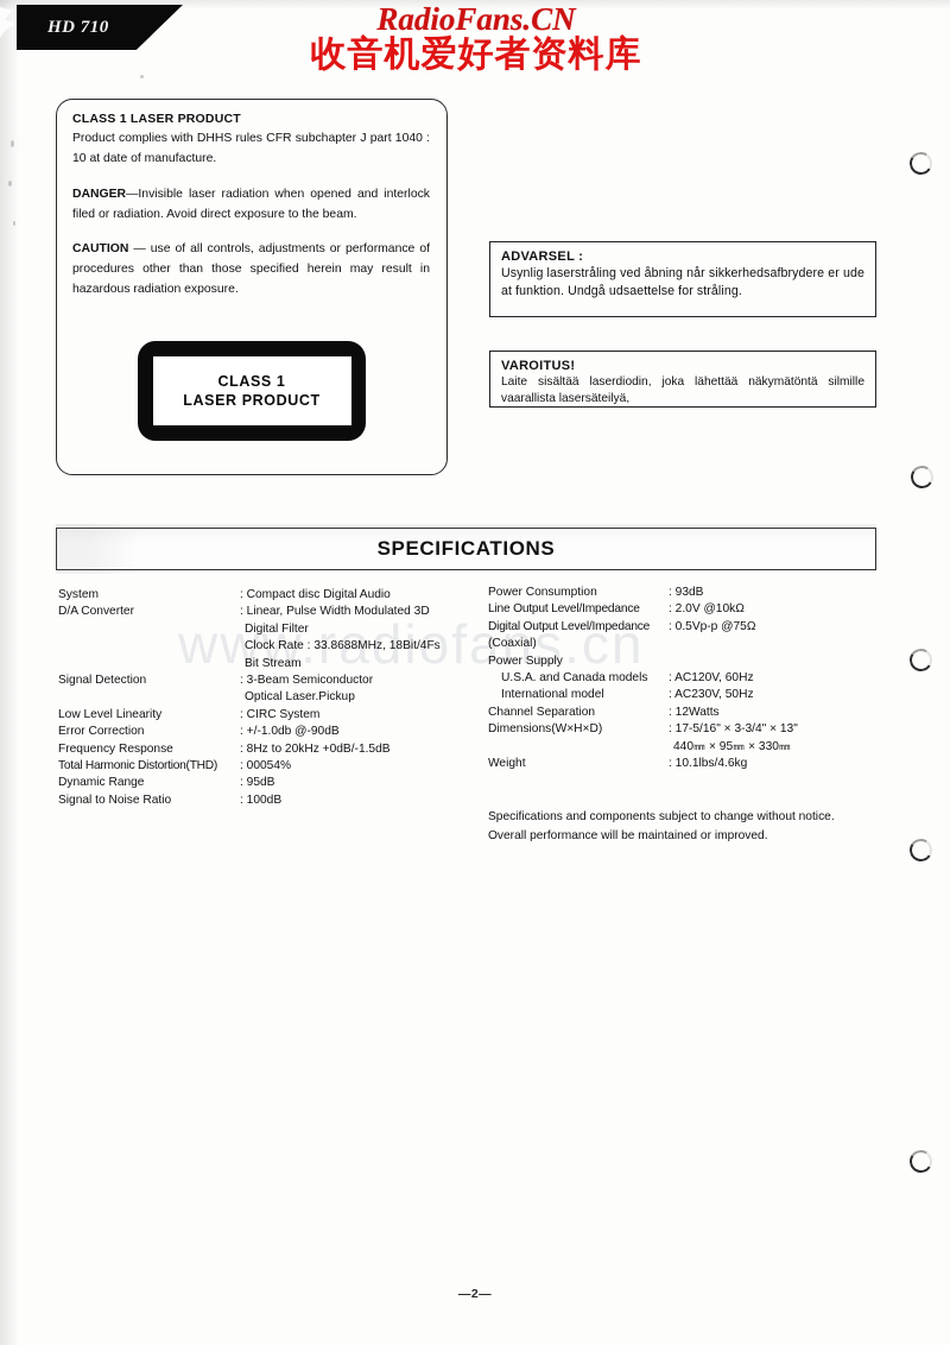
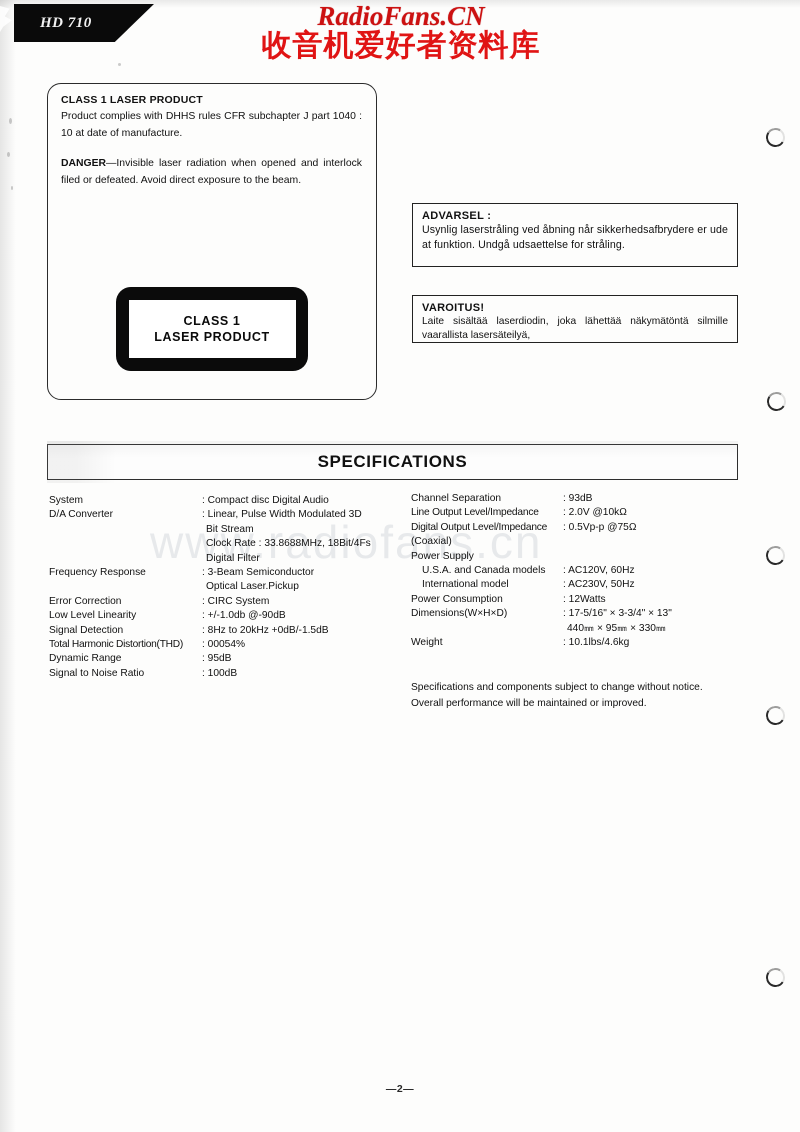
  HD 710
  RadioFans.CN
  收音机爱好者资料库
  www.radiofans.cn
  CLASS 1 LASER PRODUCT
  Product complies with DHHS rules CFR subchapter J part 1040 : 10 at date of manufacture.
- DANGER—Invisible laser radiation when opened and interlock filed or radiation. Avoid direct exposure to the beam.
+ DANGER—Invisible laser radiation when opened and interlock filed or defeated. Avoid direct exposure to the beam.
- CAUTION — use of all controls, adjustments or performance of procedures other than those specified herein may result in hazardous radiation exposure.
  CLASS 1
  LASER PRODUCT
  ADVARSEL :
  Usynlig laserstråling ved åbning når sikkerhedsafbrydere er ude at funktion. Undgå udsaettelse for stråling.
  VAROITUS!
  Laite sisältää laserdiodin, joka lähettää näkymätöntä silmille vaarallista lasersäteilyä,
  System
  : Compact disc Digital Audio
  D/A Converter
  : Linear, Pulse Width Modulated 3D
- Digital Filter
+ Bit Stream
  Clock Rate : 33.8688MHz, 18Bit/4Fs
- Bit Stream
+ Digital Filter
- Signal Detection
+ Frequency Response
  : 3-Beam Semiconductor
  Optical Laser.Pickup
- Low Level Linearity
+ Error Correction
  : CIRC System
- Error Correction
+ Low Level Linearity
  : +/-1.0db @-90dB
- Frequency Response
+ Signal Detection
  : 8Hz to 20kHz +0dB/-1.5dB
  Total Harmonic Distortion(THD)
  : 00054%
  Dynamic Range
  : 95dB
  Signal to Noise Ratio
  : 100dB
- Power Consumption
+ Channel Separation
  : 93dB
  Line Output Level/Impedance
  : 2.0V @10kΩ
  Digital Output Level/Impedance
  : 0.5Vp-p @75Ω
  (Coaxial)
  Power Supply
  U.S.A. and Canada models
  : AC120V, 60Hz
  International model
  : AC230V, 50Hz
- Channel Separation
+ Power Consumption
  : 12Watts
  Dimensions(W×H×D)
  : 17-5/16" × 3-3/4" × 13"
  440㎜ × 95㎜ × 330㎜
  Weight
  : 10.1lbs/4.6kg
  Specifications and components subject to change without notice.
  Overall performance will be maintained or improved.
  —2—
